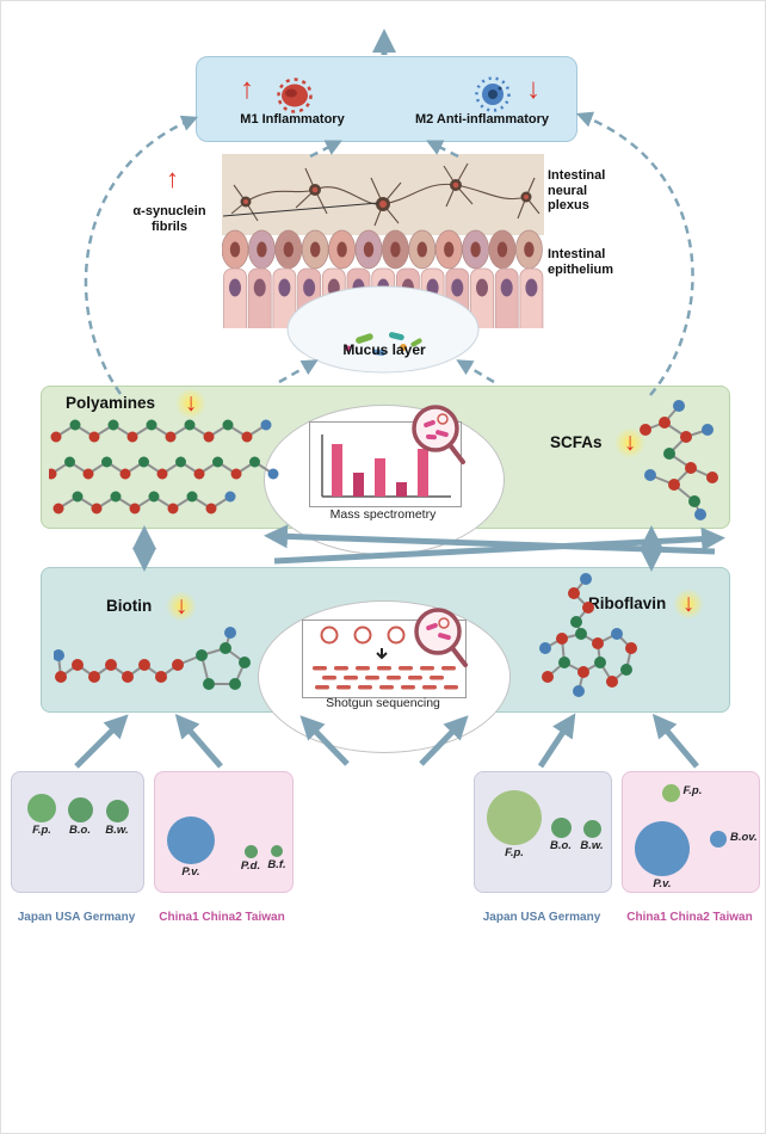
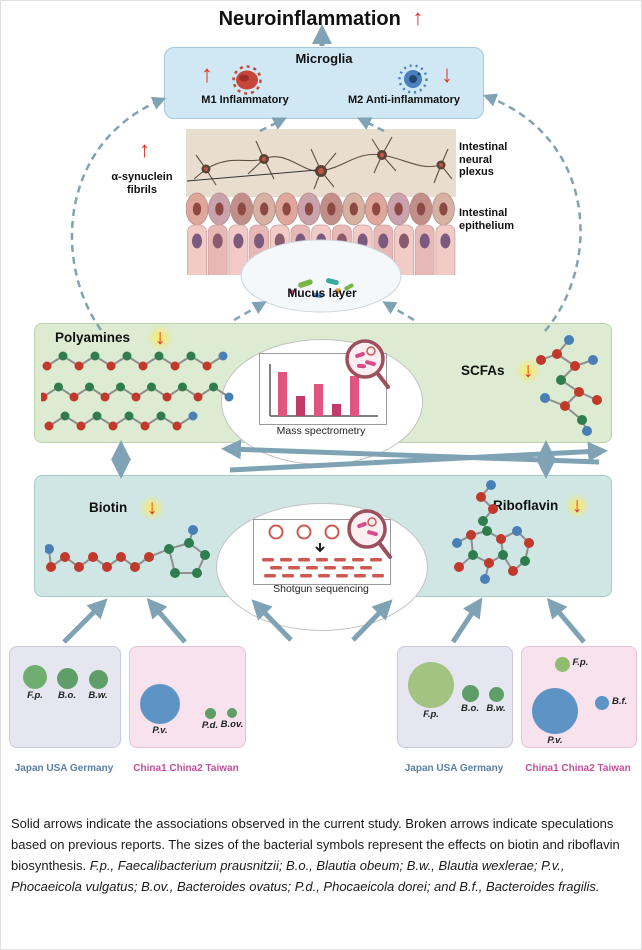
+ Neuroinflammation ↑
+ Microglia
  ↑
  ↓
  M1 Inflammatory
  M2 Anti-inflammatory
  ↑
  α-synuclein fibrils
  Intestinal neural plexus
  Intestinal epithelium
  Mucus layer
  Polyamines
  ↓
  SCFAs
  ↓
  Mass spectrometry
  Biotin
  ↓
  Riboflavin
  ↓
  Shotgun sequencing
  F.p.
  B.o.
  B.w.
  P.v.
  P.d.
- B.f.
+ B.ov.
  F.p.
  B.o.
  B.w.
  F.p.
- B.ov.
+ B.f.
  P.v.
  Japan USA Germany
  China1 China2 Taiwan
  Japan USA Germany
  China1 China2 Taiwan
+ Solid arrows indicate the associations observed in the current study. Broken arrows indicate speculations based on previous reports. The sizes of the bacterial symbols represent the effects on biotin and riboflavin biosynthesis. F.p., Faecalibacterium prausnitzii; B.o., Blautia obeum; B.w., Blautia wexlerae; P.v., Phocaeicola vulgatus; B.ov., Bacteroides ovatus; P.d., Phocaeicola dorei; and B.f., Bacteroides fragilis.
